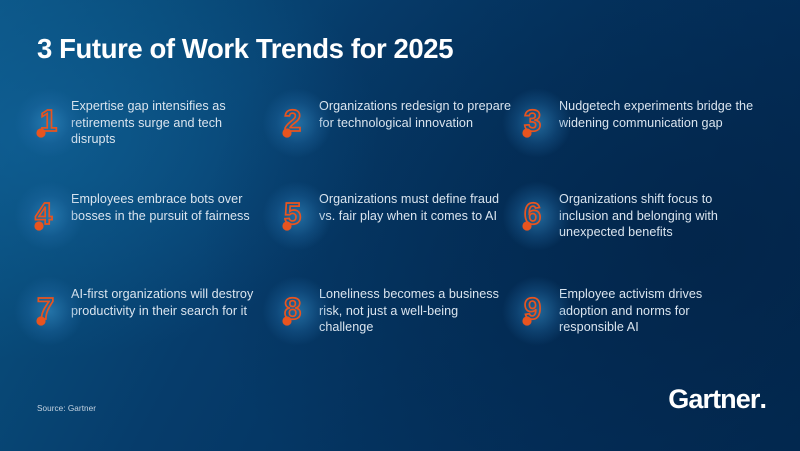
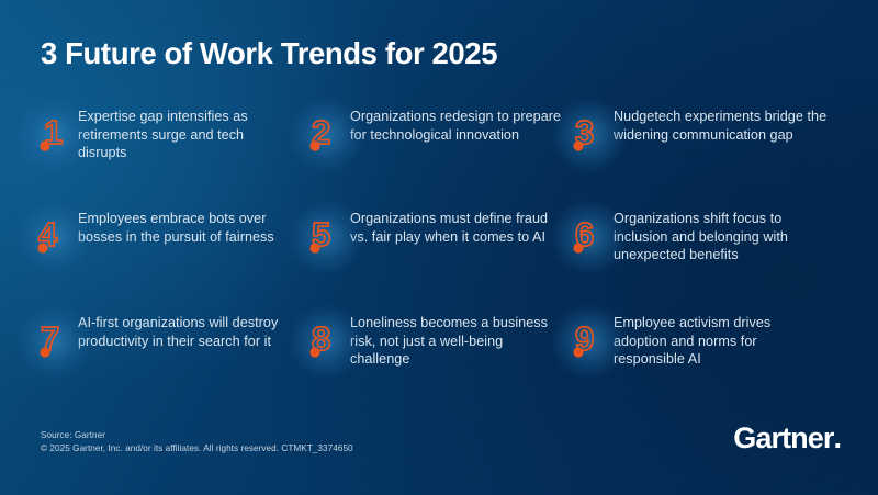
  3 Future of Work Trends for 2025
  1
  xpertise gap intensifies as tirements surge and tech srupts
  2
  rganizations redesign to prepar technological innovation
  3
  udgetech experiments bridge the dening communication gap
  4
  mployees embrace bots over sses in the pursuit of fairness
  5
  rganizations must define fraud . fair play when it comes to AI
  6
  rganizations shift focus to clusion and belonging with nexpected benefits
  7
  I-first organizations will destroy oductivity in their search for it
  8
  oneliness becomes a business k, not just a well-being hallenge
  9
  mployee activism drives option and norms for sponsible AI
  Source: Gartner
+ © 2025 Gartner, Inc. and/or its affiliates. All rights reserved. CTMKT_3374650
  Gartner.
